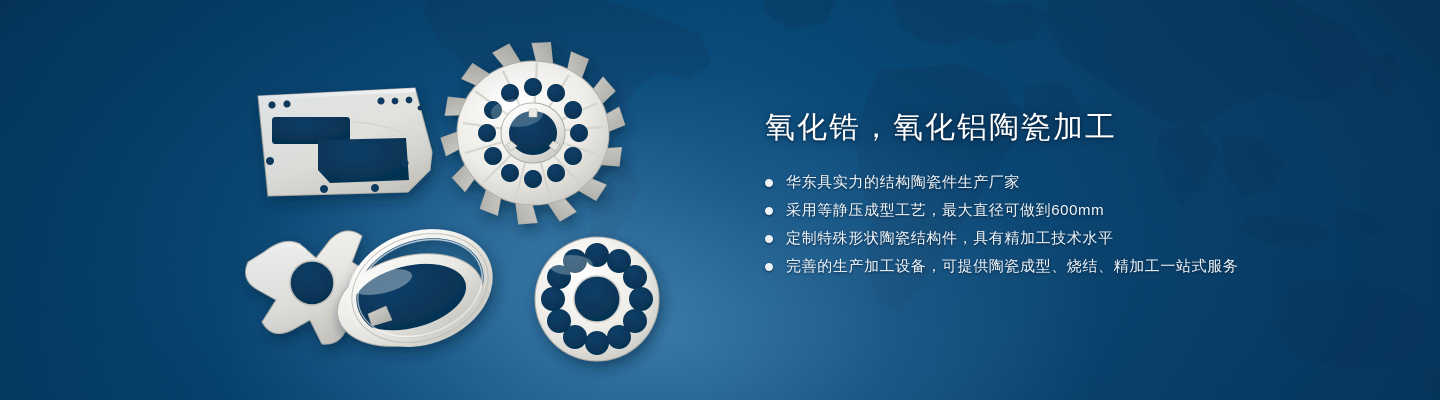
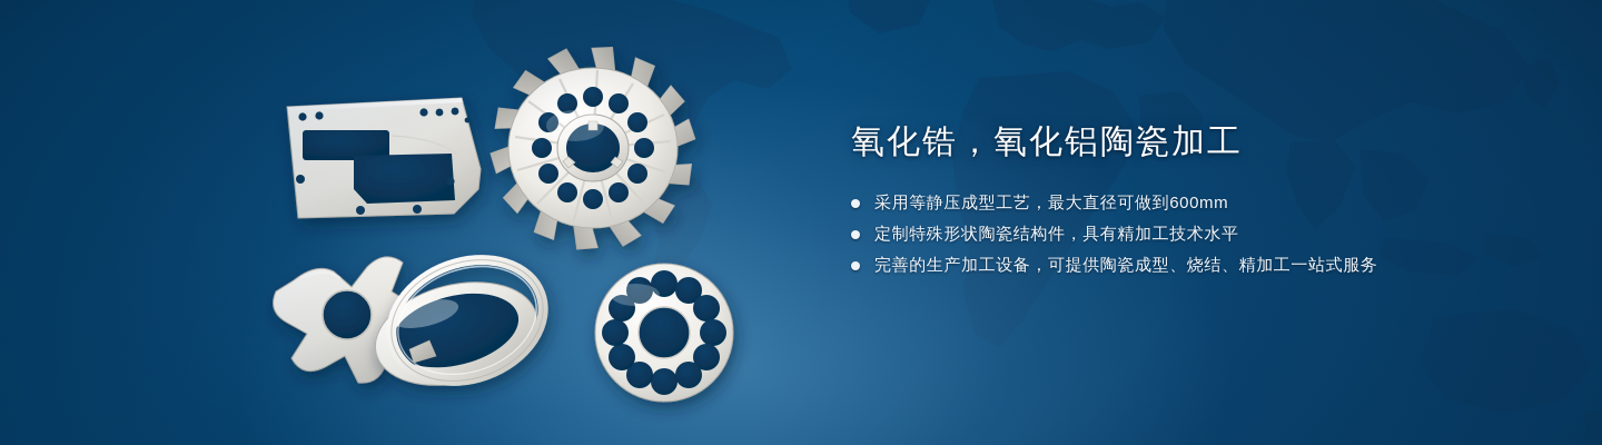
  氧化锆，氧化铝陶瓷加工
- 华东具实力的结构陶瓷件生产厂家
  采用等静压成型工艺，最大直径可做到600mm
  定制特殊形状陶瓷结构件，具有精加工技术水平
  完善的生产加工设备，可提供陶瓷成型、烧结、精加工一站式服务
